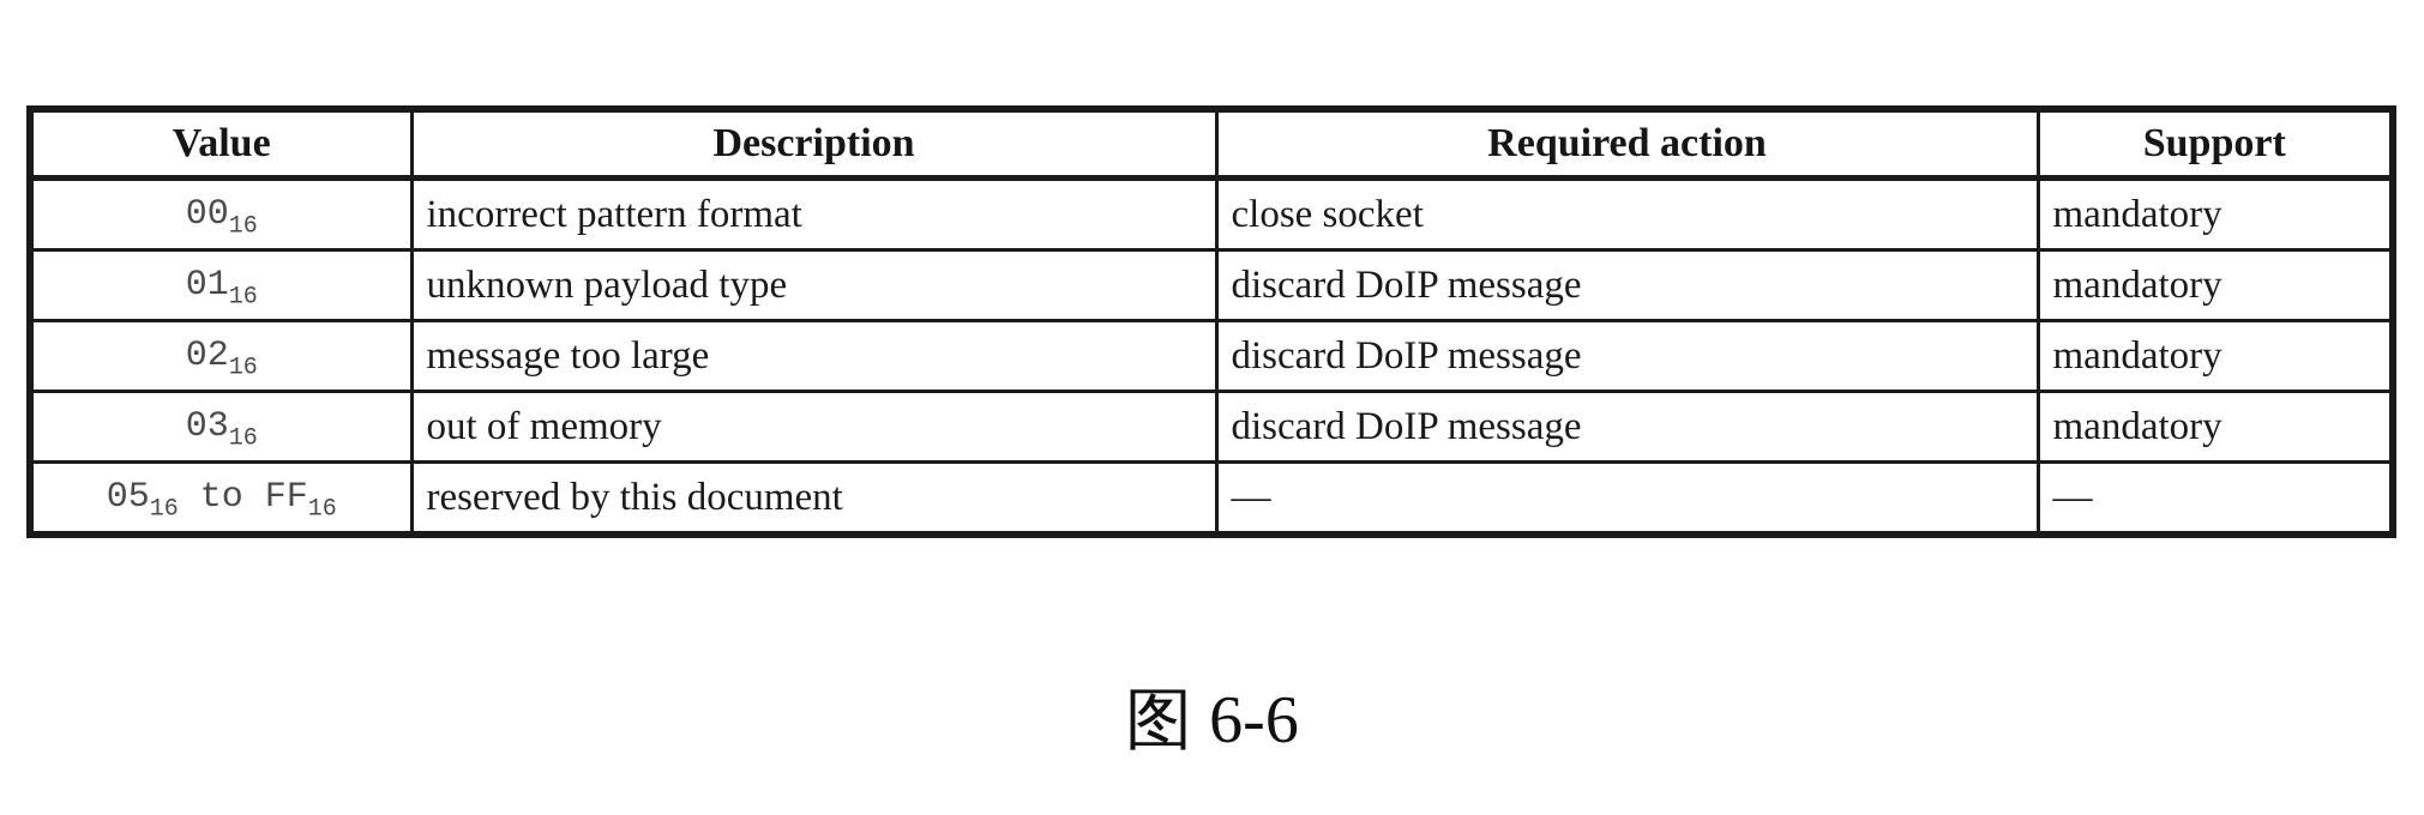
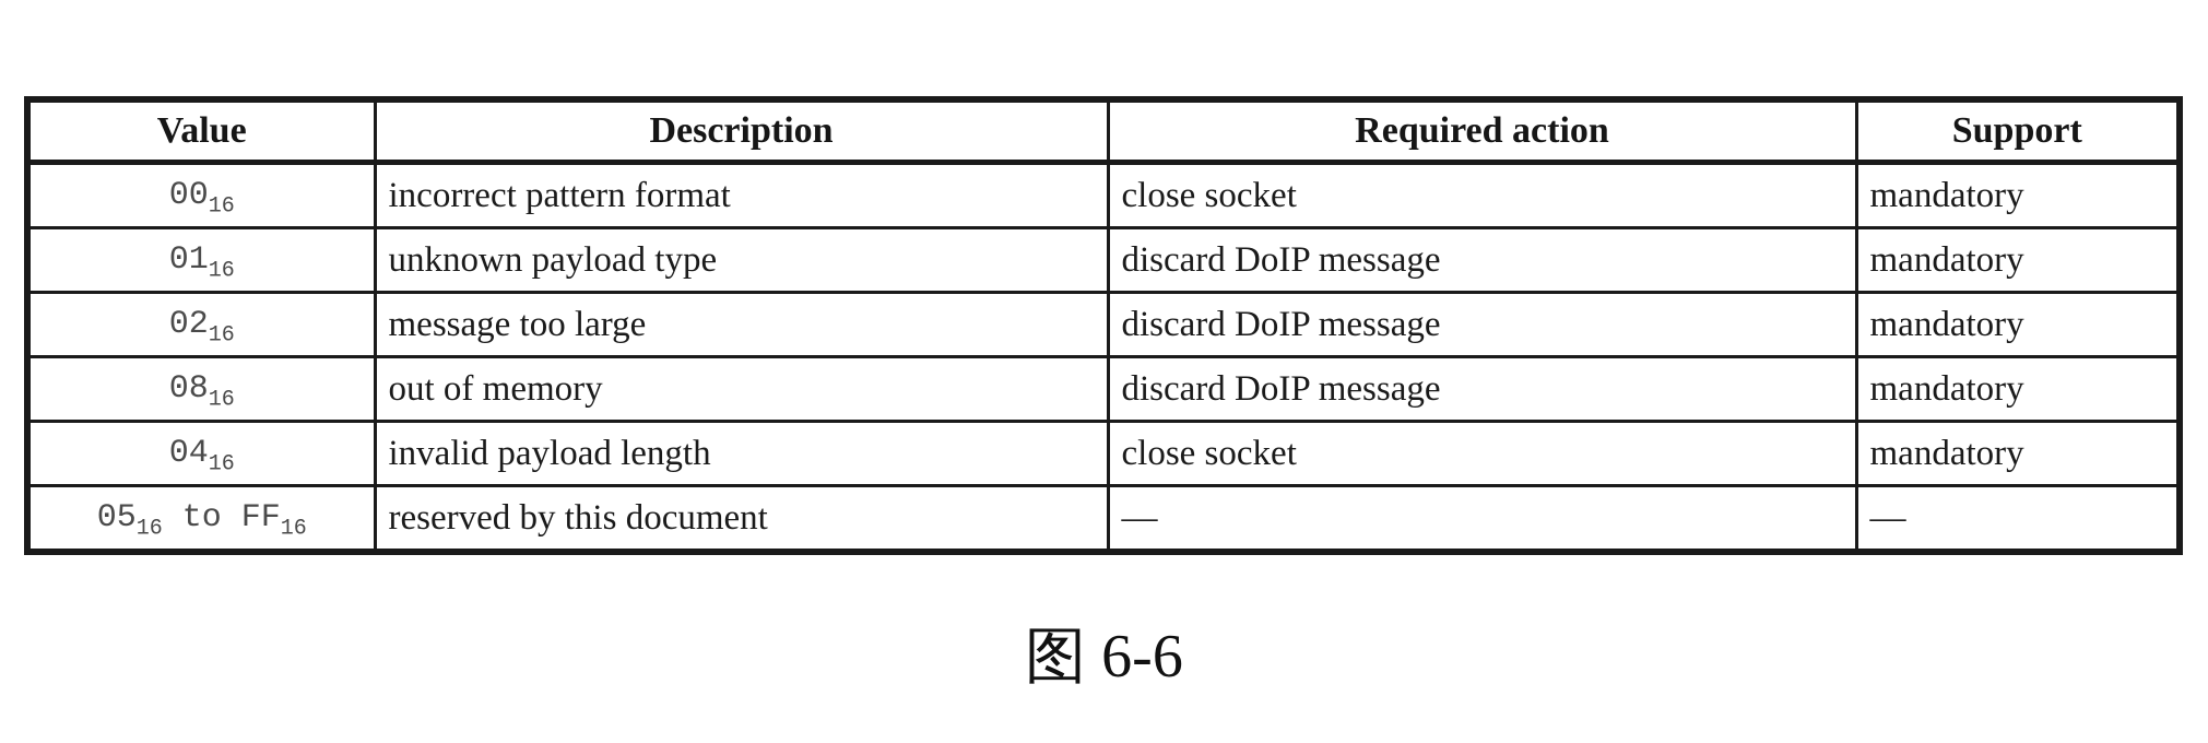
  Value	Description	Required action	Support
  0016	incorrect pattern format	close socket	mandatory
  0116	unknown payload type	discard DoIP message	mandatory
  0216	message too large	discard DoIP message	mandatory
- 0316	out of memory	discard DoIP message	mandatory
+ 0816	out of memory	discard DoIP message	mandatory
+ 0416	invalid payload length	close socket	mandatory
  0516 to FF16	reserved by this document	—	—
  图 6-6
